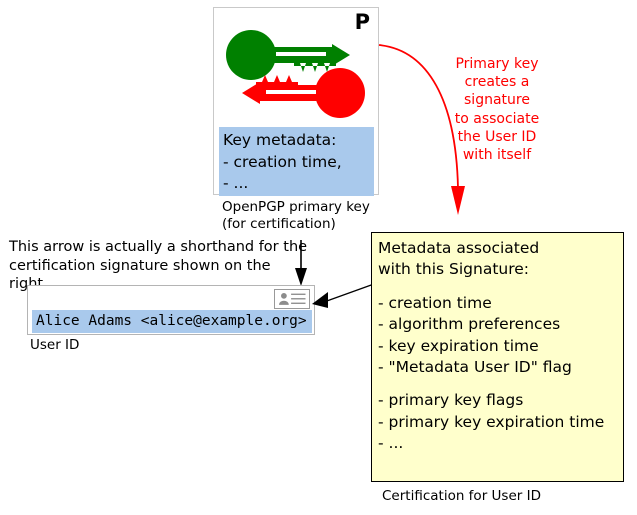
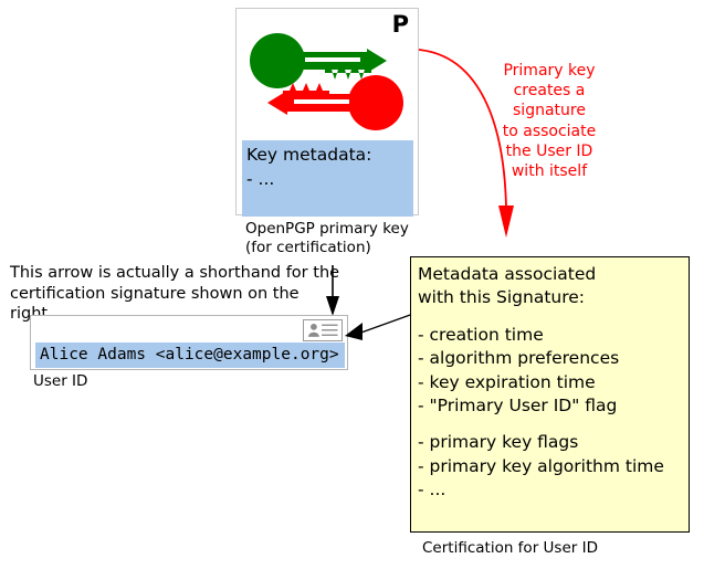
  P
  Key metadata:
- - creation time,
  - ...
  OpenPGP primary key
  (for certification)
  Primary key
  creates a
  signature
  to associate
  the User ID
  with itself
  This arrow is actually a shorthand for the
  certification signature shown on the right
  Alice Adams <alice@example.org>
  User ID
  Metadata associated
  with this Signature:
  - creation time
  - algorithm preferences
  - key expiration time
- - "Metadata User ID" flag
+ - "Primary User ID" flag
  - primary key flags
- - primary key expiration time
+ - primary key algorithm time
  - ...
  Certification for User ID
